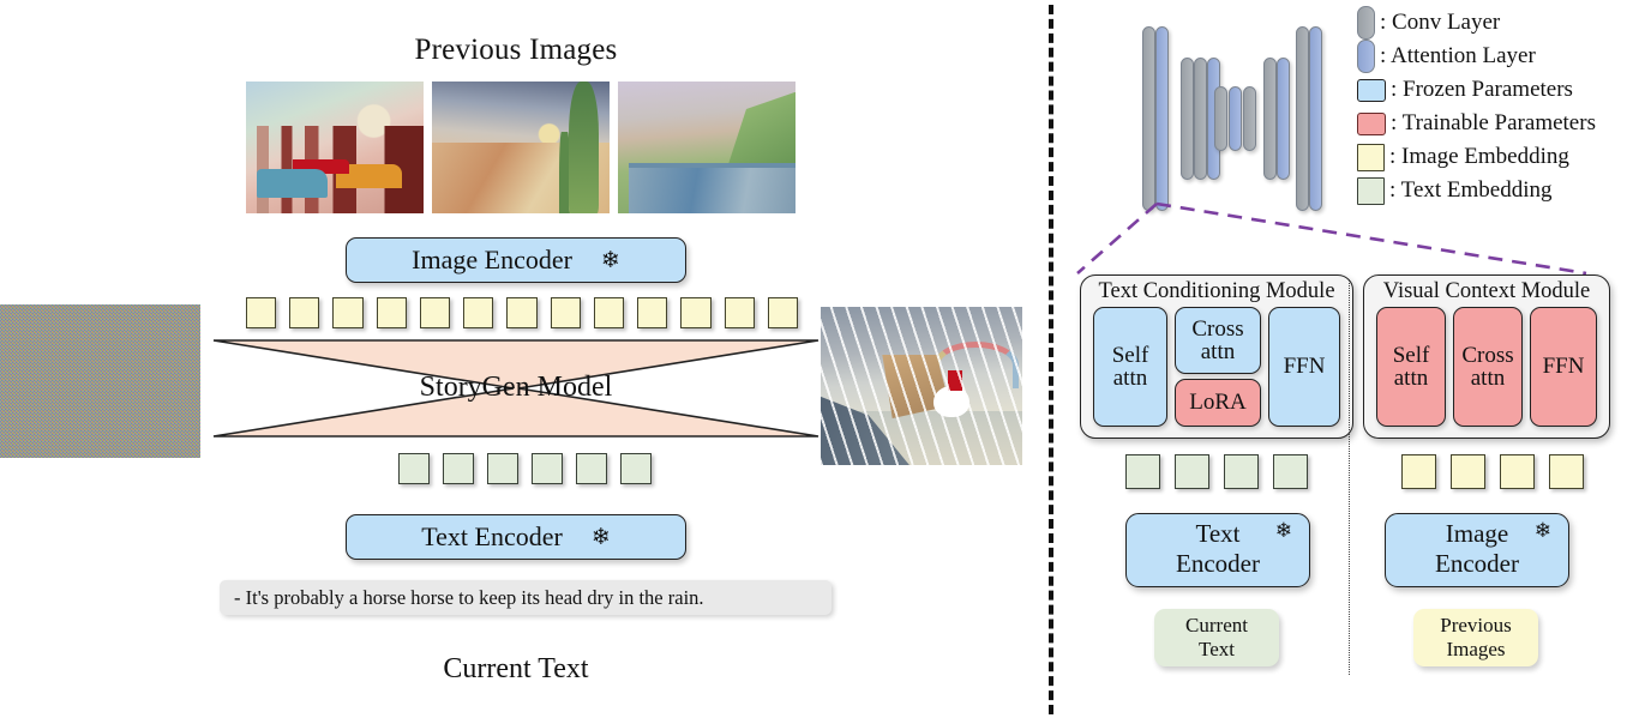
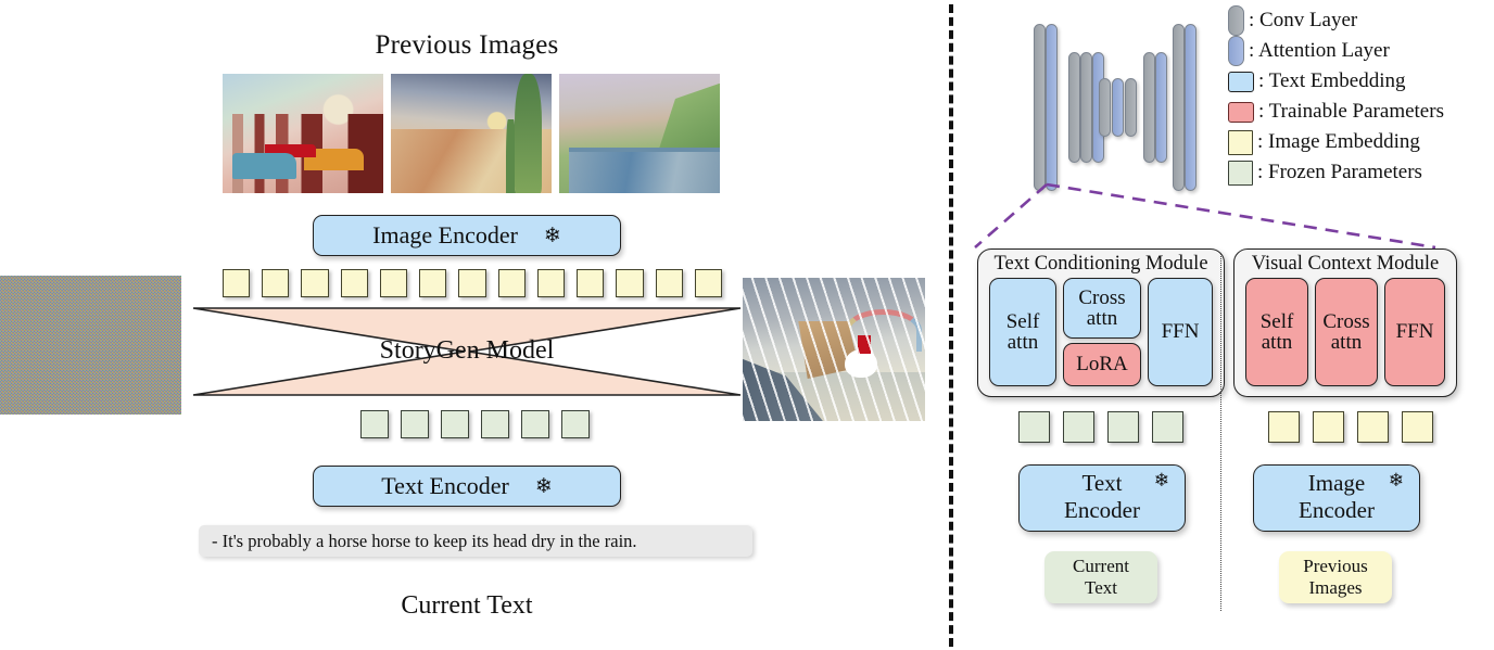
  Previous Images
  Image Encoder
  ❄
  StoryGen Model
  Text Encoder
  ❄
  - It's probably a horse horse to keep its head dry in the rain.
  Current Text
  : Conv Layer
  : Attention Layer
- : Frozen Parameters
+ : Text Embedding
  : Trainable Parameters
  : Image Embedding
- : Text Embedding
+ : Frozen Parameters
  Text Conditioning Module
  Self
  attn
  Cross
  attn
  LoRA
  FFN
  Visual Context Module
  Self
  attn
  Cross
  attn
  FFN
  Text
  Encoder
  ❄
  Image
  Encoder
  ❄
  Current
  Text
  Previous
  Images
